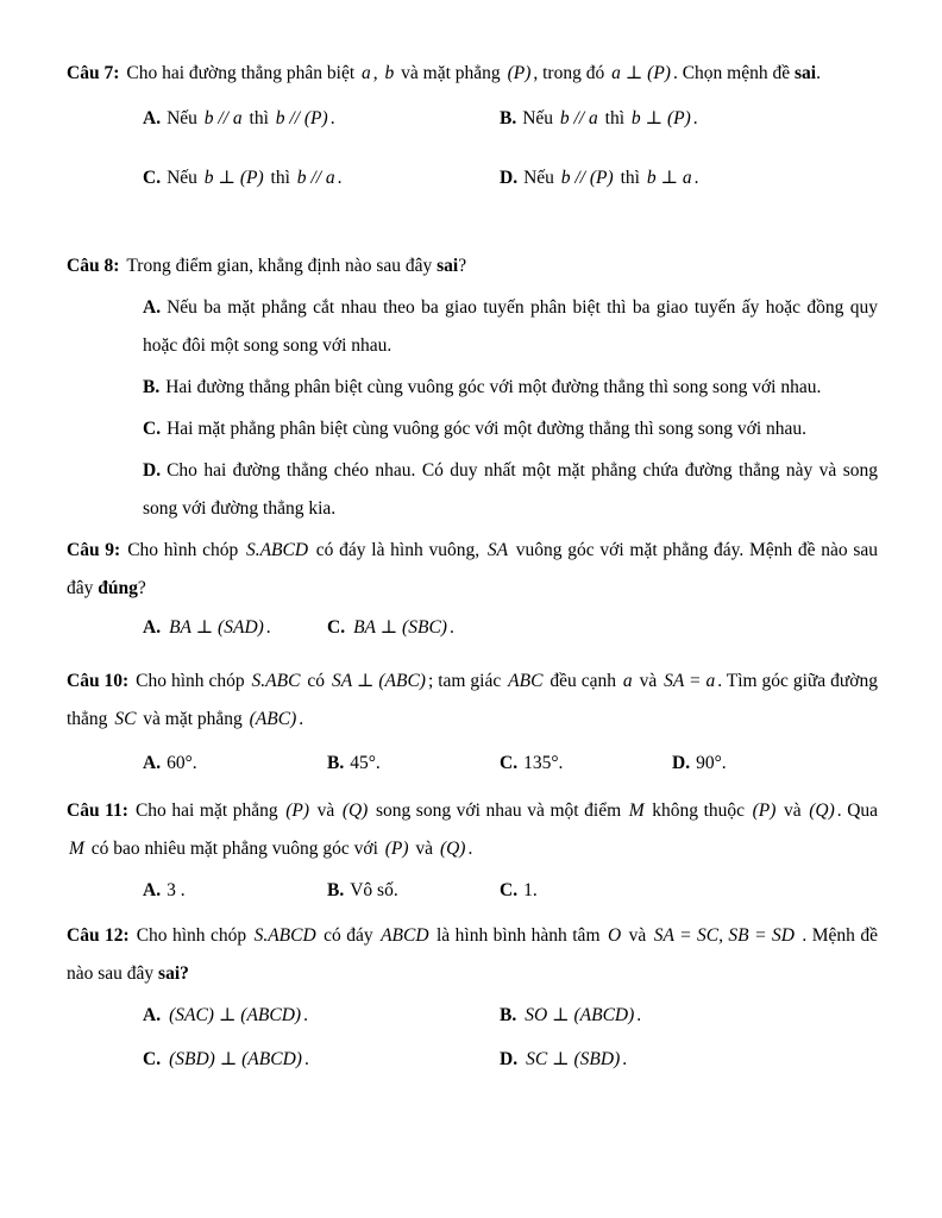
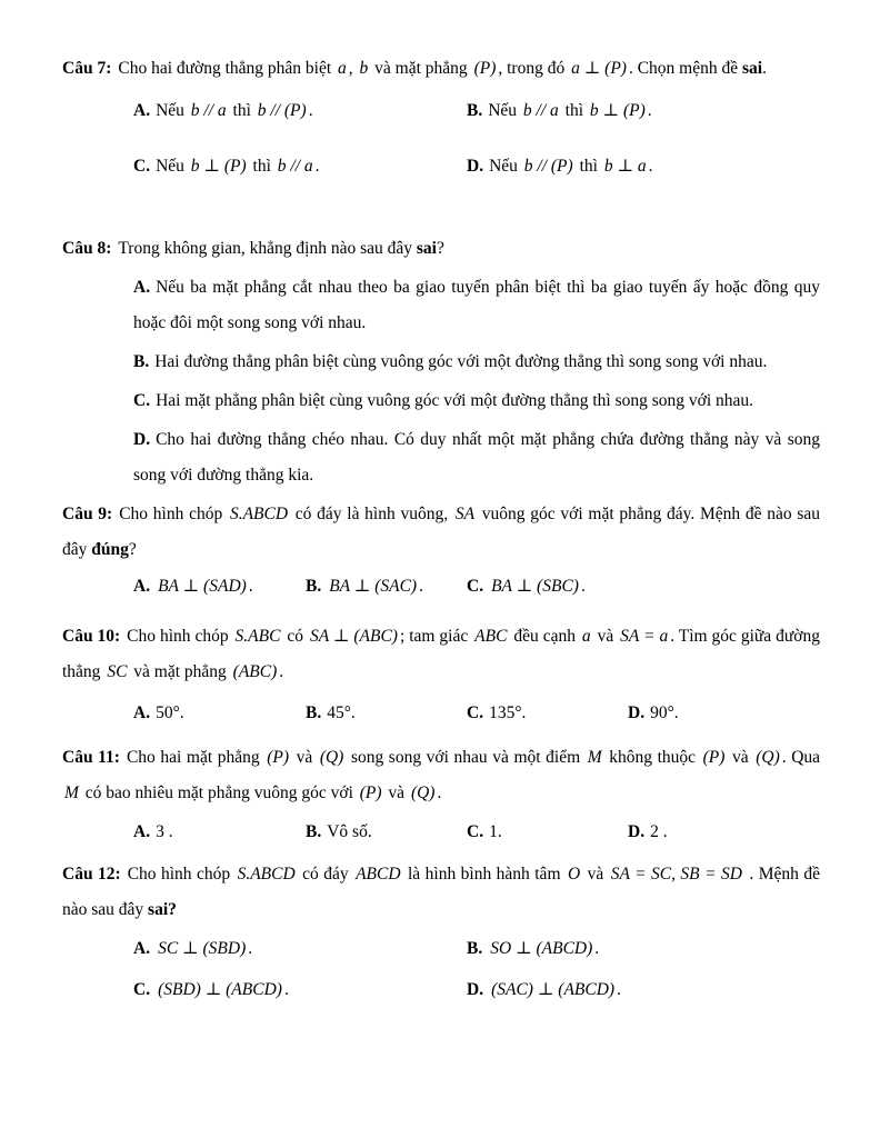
  Câu 7: Cho hai đường thẳng phân biệt a, b và mặt phẳng (P), trong đó a ⊥ (P). Chọn mệnh đề sai.
  A. Nếu b // a thì b // (P).
  B. Nếu b // a thì b ⊥ (P).
  C. Nếu b ⊥ (P) thì b // a.
  D. Nếu b // (P) thì b ⊥ a.
- Câu 8: Trong điểm gian, khẳng định nào sau đây sai?
+ Câu 8: Trong không gian, khẳng định nào sau đây sai?
  A. Nếu ba mặt phẳng cắt nhau theo ba giao tuyến phân biệt thì ba giao tuyến ấy hoặc đồng quy hoặc đôi một song song với nhau.
  B. Hai đường thẳng phân biệt cùng vuông góc với một đường thẳng thì song song với nhau.
  C. Hai mặt phẳng phân biệt cùng vuông góc với một đường thẳng thì song song với nhau.
  D. Cho hai đường thẳng chéo nhau. Có duy nhất một mặt phẳng chứa đường thẳng này và song song với đường thẳng kia.
  Câu 9: Cho hình chóp S.ABCD có đáy là hình vuông, SA vuông góc với mặt phẳng đáy. Mệnh đề nào sau đây đúng?
  A. BA ⊥ (SAD).
+ B. BA ⊥ (SAC).
  C. BA ⊥ (SBC).
  Câu 10: Cho hình chóp S.ABC có SA ⊥ (ABC); tam giác ABC đều cạnh a và SA = a. Tìm góc giữa đường thẳng SC và mặt phẳng (ABC).
- A. 60°.
+ A. 50°.
  B. 45°.
  C. 135°.
  D. 90°.
  Câu 11: Cho hai mặt phẳng (P) và (Q) song song với nhau và một điểm M không thuộc (P) và (Q). Qua M có bao nhiêu mặt phẳng vuông góc với (P) và (Q).
  A. 3 .
  B. Vô số.
  C. 1.
+ D. 2 .
  Câu 12: Cho hình chóp S.ABCD có đáy ABCD là hình bình hành tâm O và SA = SC, SB = SD . Mệnh đề nào sau đây sai?
- A. (SAC) ⊥ (ABCD).
+ A. SC ⊥ (SBD).
  B. SO ⊥ (ABCD).
  C. (SBD) ⊥ (ABCD).
- D. SC ⊥ (SBD).
+ D. (SAC) ⊥ (ABCD).
